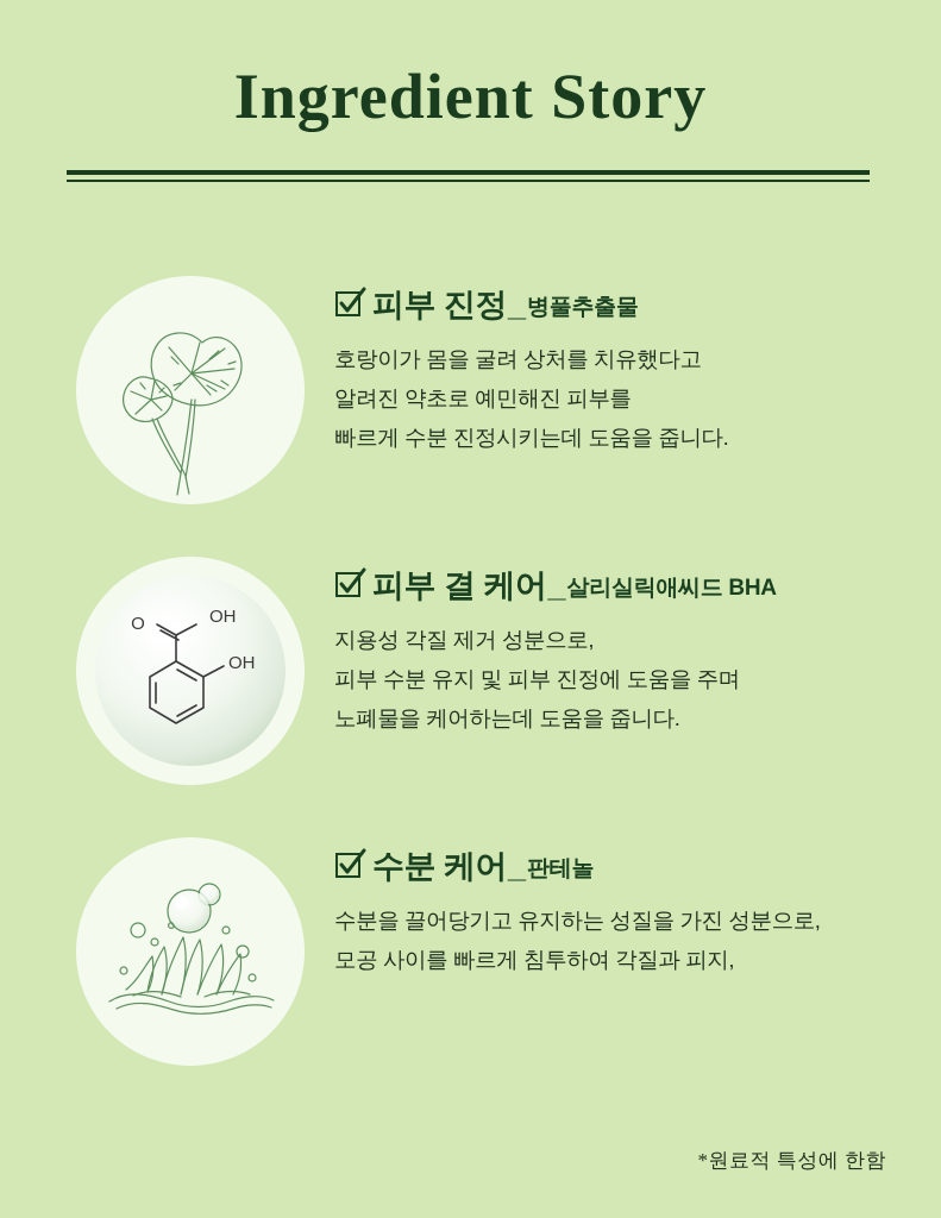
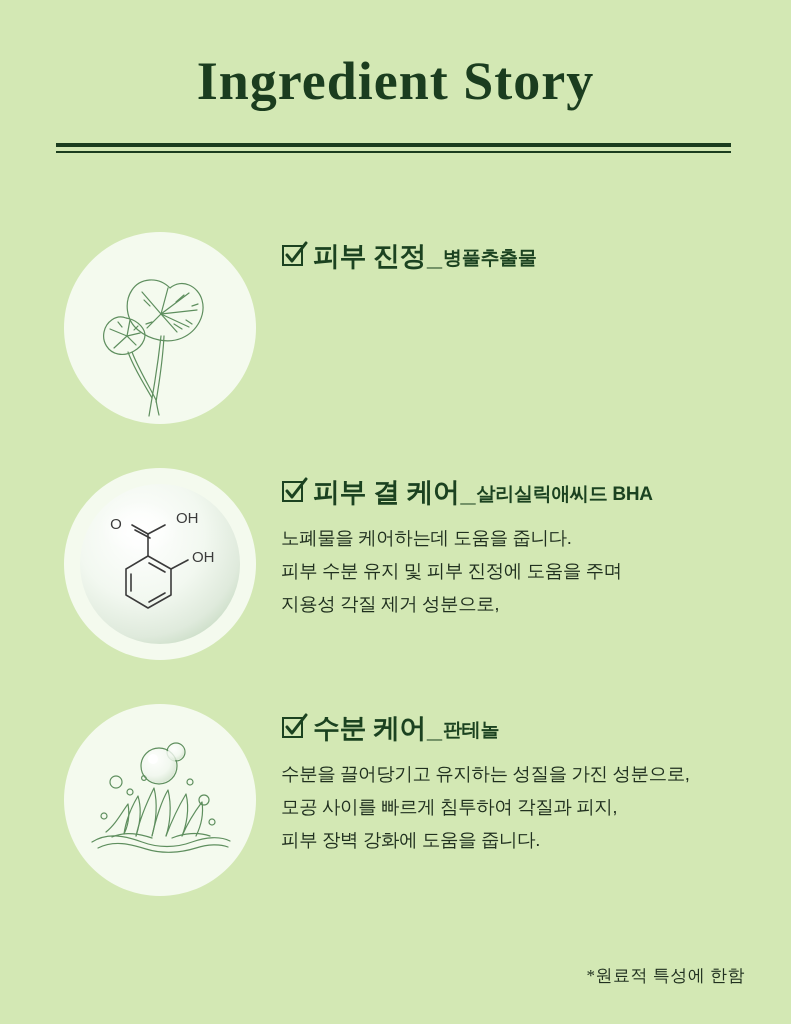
  Ingredient Story
  피부 진정
  _
  병풀추출물
- 호랑이가 몸을 굴려 상처를 치유했다고
- 알려진 약초로 예민해진 피부를
- 빠르게 수분 진정시키는데 도움을 줍니다.
  O
  OH
  OH
  피부 결 케어
  _
  살리실릭애씨드 BHA
- 지용성 각질 제거 성분으로,
+ 노폐물을 케어하는데 도움을 줍니다.
  피부 수분 유지 및 피부 진정에 도움을 주며
- 노폐물을 케어하는데 도움을 줍니다.
+ 지용성 각질 제거 성분으로,
  수분 케어
  _
  판테놀
  수분을 끌어당기고 유지하는 성질을 가진 성분으로,
  모공 사이를 빠르게 침투하여 각질과 피지,
+ 피부 장벽 강화에 도움을 줍니다.
  *원료적 특성에 한함
